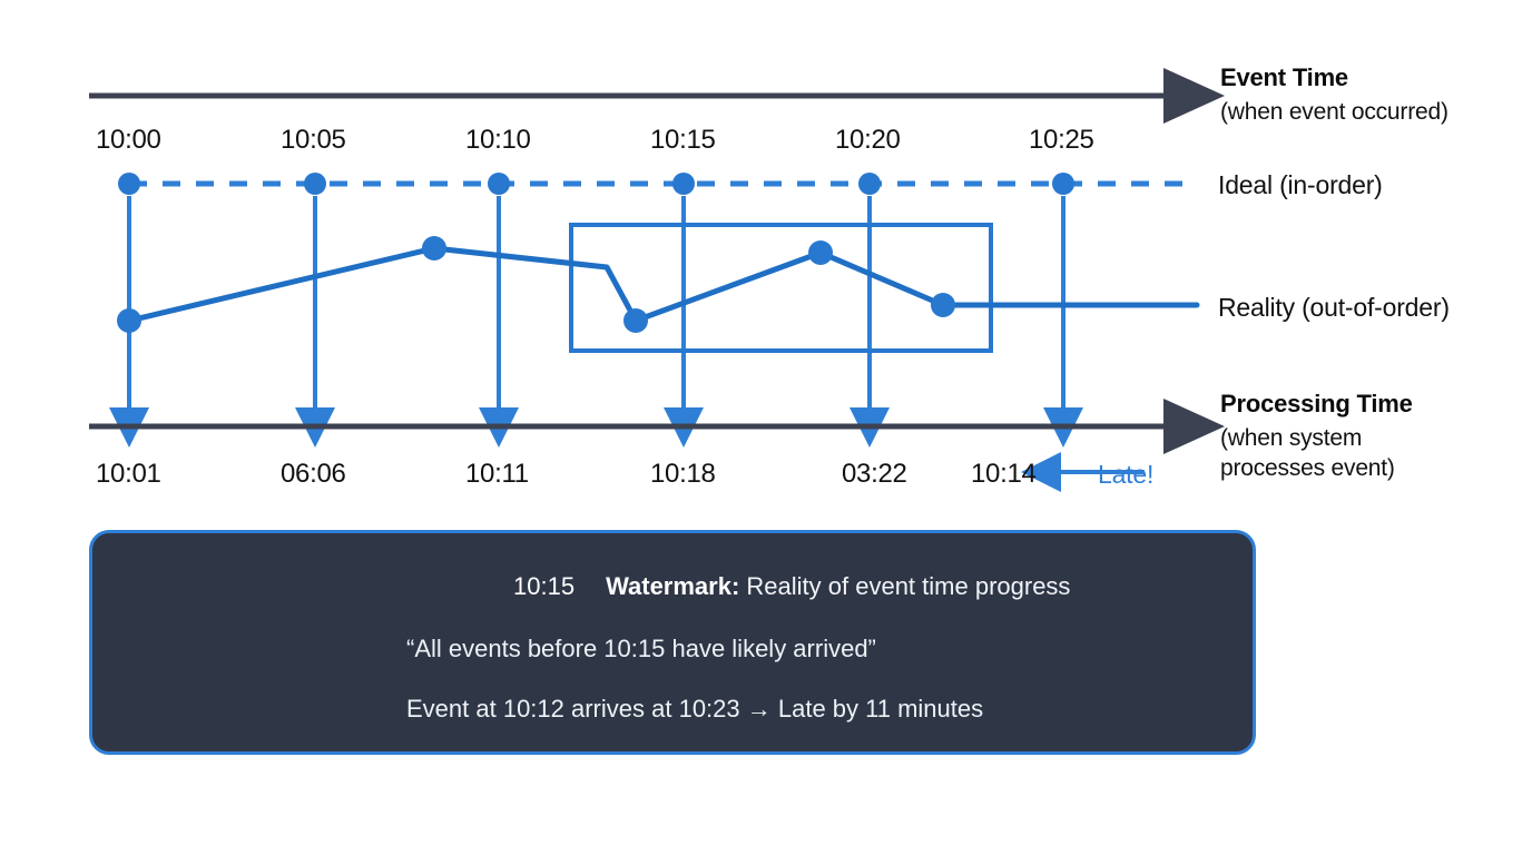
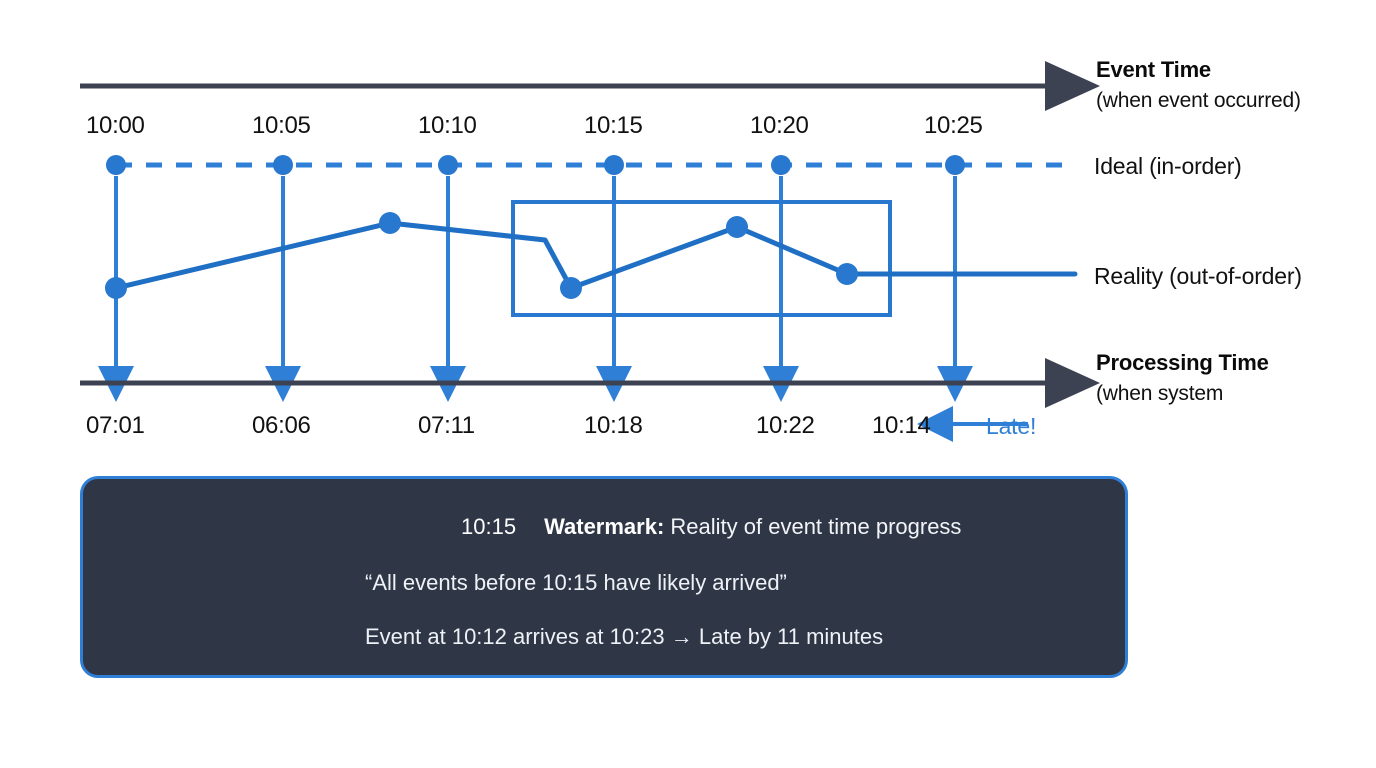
  10:00
  10:05
  10:10
  10:15
  10:20
  10:25
- 10:01
+ 07:01
  06:06
- 10:11
+ 07:11
  10:18
- 03:22
+ 10:22
  10:14
  Late!
  Event Time
  (when event occurred)
  Ideal (in-order)
  Reality (out-of-order)
  Processing Time
  (when system
- processes event)
  10:15 Watermark: Reality of event time progress
  “All events before 10:15 have likely arrived”
  Event at 10:12 arrives at 10:23 → Late by 11 minutes
